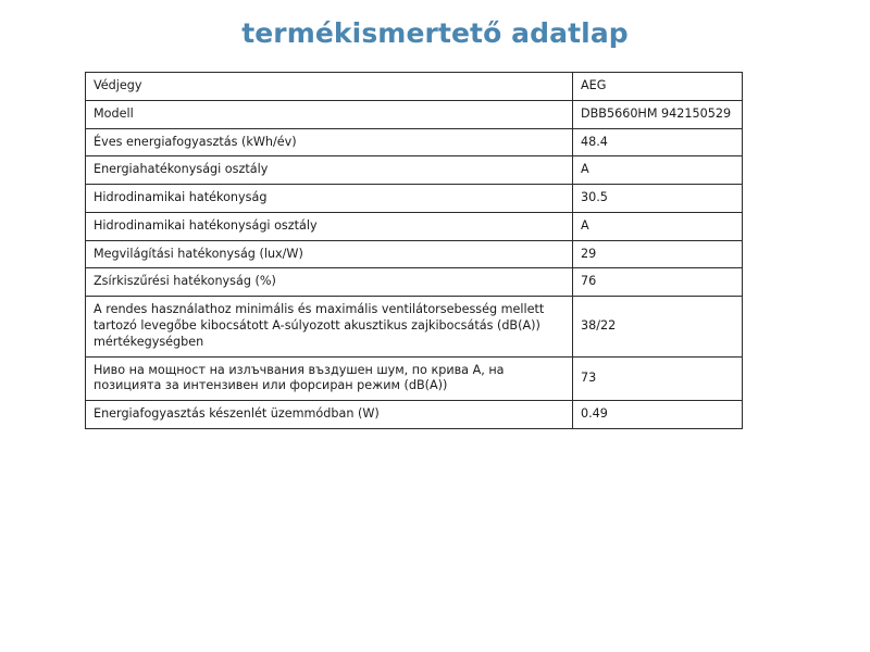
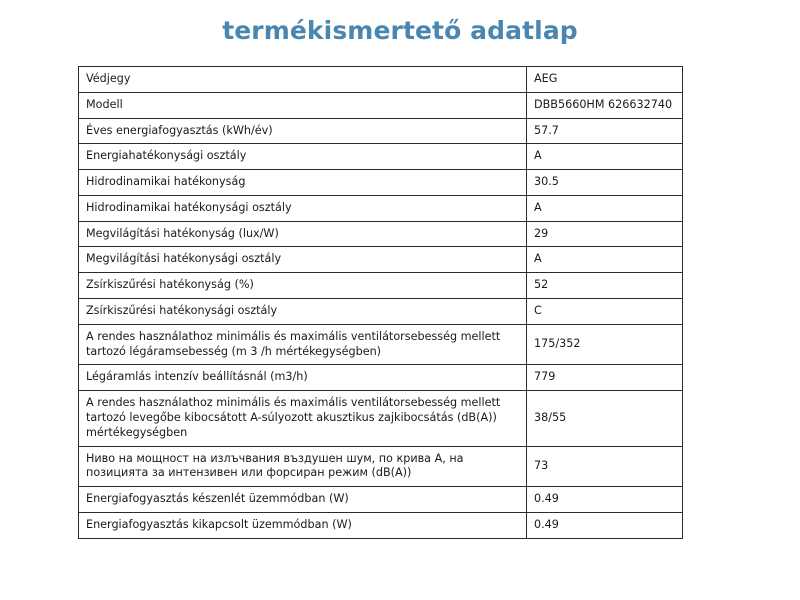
  termékismertető adatlap
  Védjegy	AEG
- Modell	DBB5660HM 942150529
+ Modell	DBB5660HM 626632740
- Éves energiafogyasztás (kWh/év)	48.4
+ Éves energiafogyasztás (kWh/év)	57.7
  Energiahatékonysági osztály	A
  Hidrodinamikai hatékonyság	30.5
  Hidrodinamikai hatékonysági osztály	A
  Megvilágítási hatékonyság (lux/W)	29
+ Megvilágítási hatékonysági osztály	A
- Zsírkiszűrési hatékonyság (%)	76
+ Zsírkiszűrési hatékonyság (%)	52
+ Zsírkiszűrési hatékonysági osztály	C
+ A rendes használathoz minimális és maximális ventilátorsebesség mellett tartozó légáramsebesség (m 3 /h mértékegységben)	175/352
+ Légáramlás intenzív beállításnál (m3/h)	779
- A rendes használathoz minimális és maximális ventilátorsebesség mellett tartozó levegőbe kibocsátott A-súlyozott akusztikus zajkibocsátás (dB(A)) mértékegységben	38/22
+ A rendes használathoz minimális és maximális ventilátorsebesség mellett tartozó levegőbe kibocsátott A-súlyozott akusztikus zajkibocsátás (dB(A)) mértékegységben	38/55
  Ниво на мощност на излъчвания въздушен шум, по крива А, на позицията за интензивен или форсиран режим (dB(A))	73
  Energiafogyasztás készenlét üzemmódban (W)	0.49
+ Energiafogyasztás kikapcsolt üzemmódban (W)	0.49
